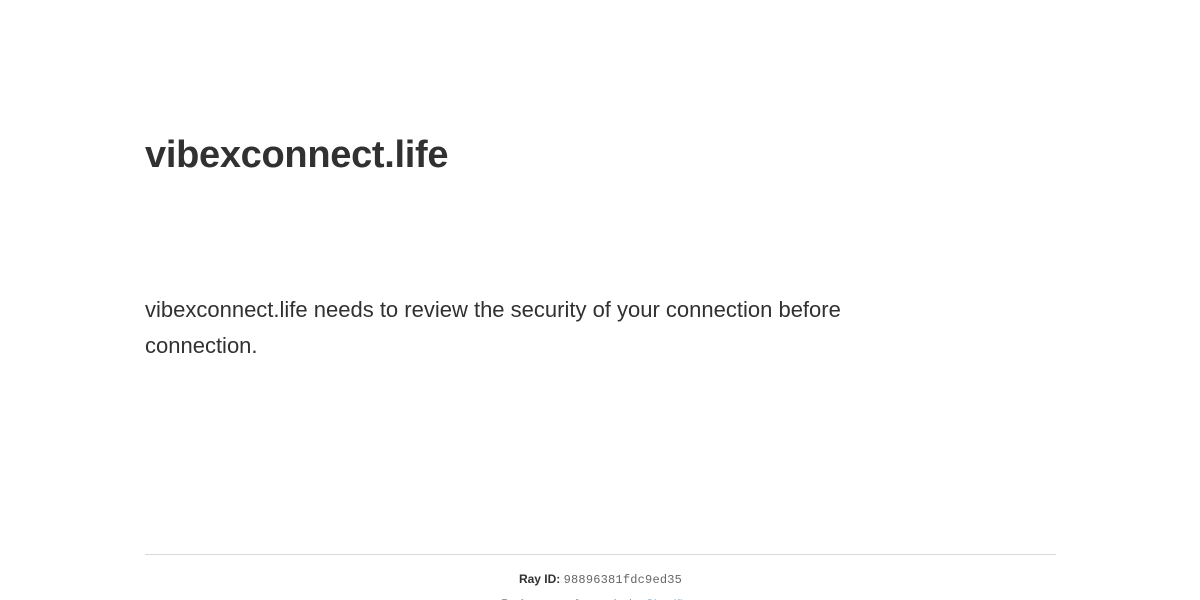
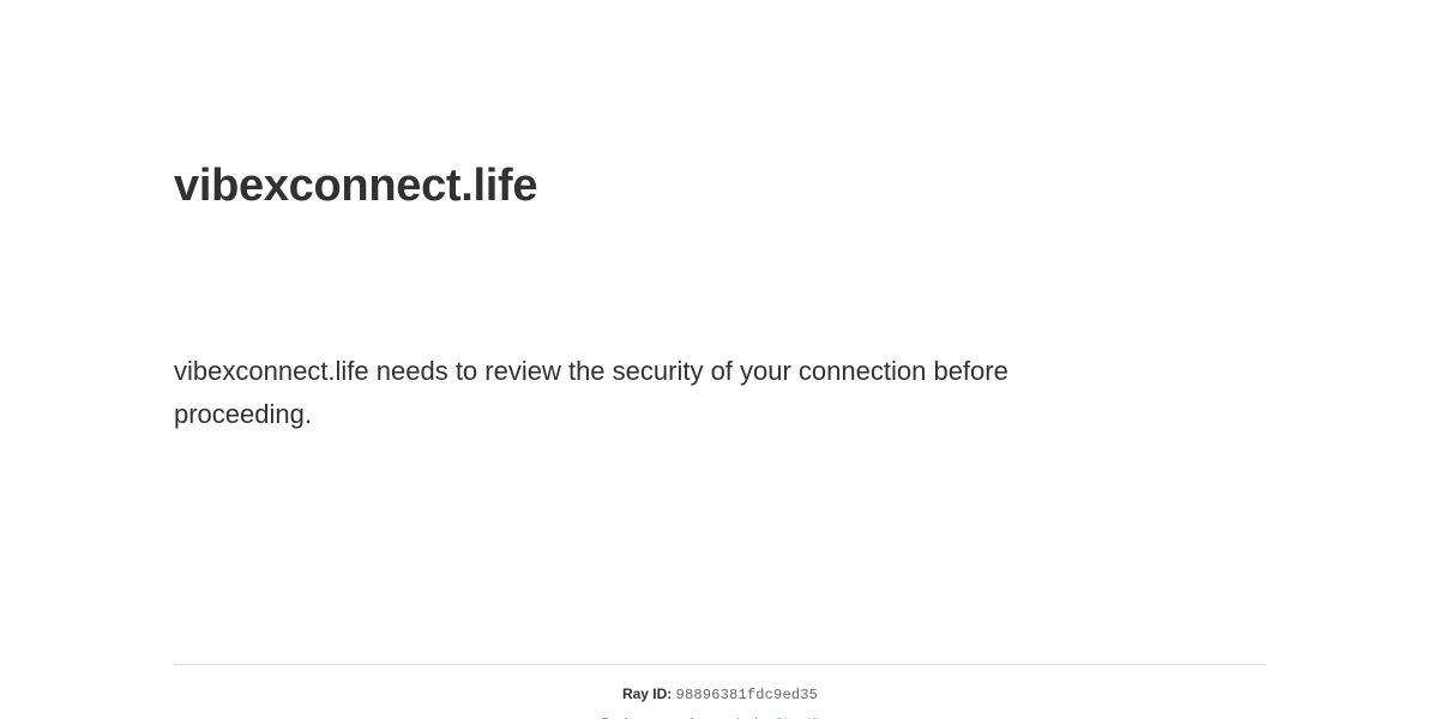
  vibexconnect.life
- vibexconnect.life needs to review the security of your connection before connection.
+ vibexconnect.life needs to review the security of your connection before proceeding.
  Ray ID: 98896381fdc9ed35
